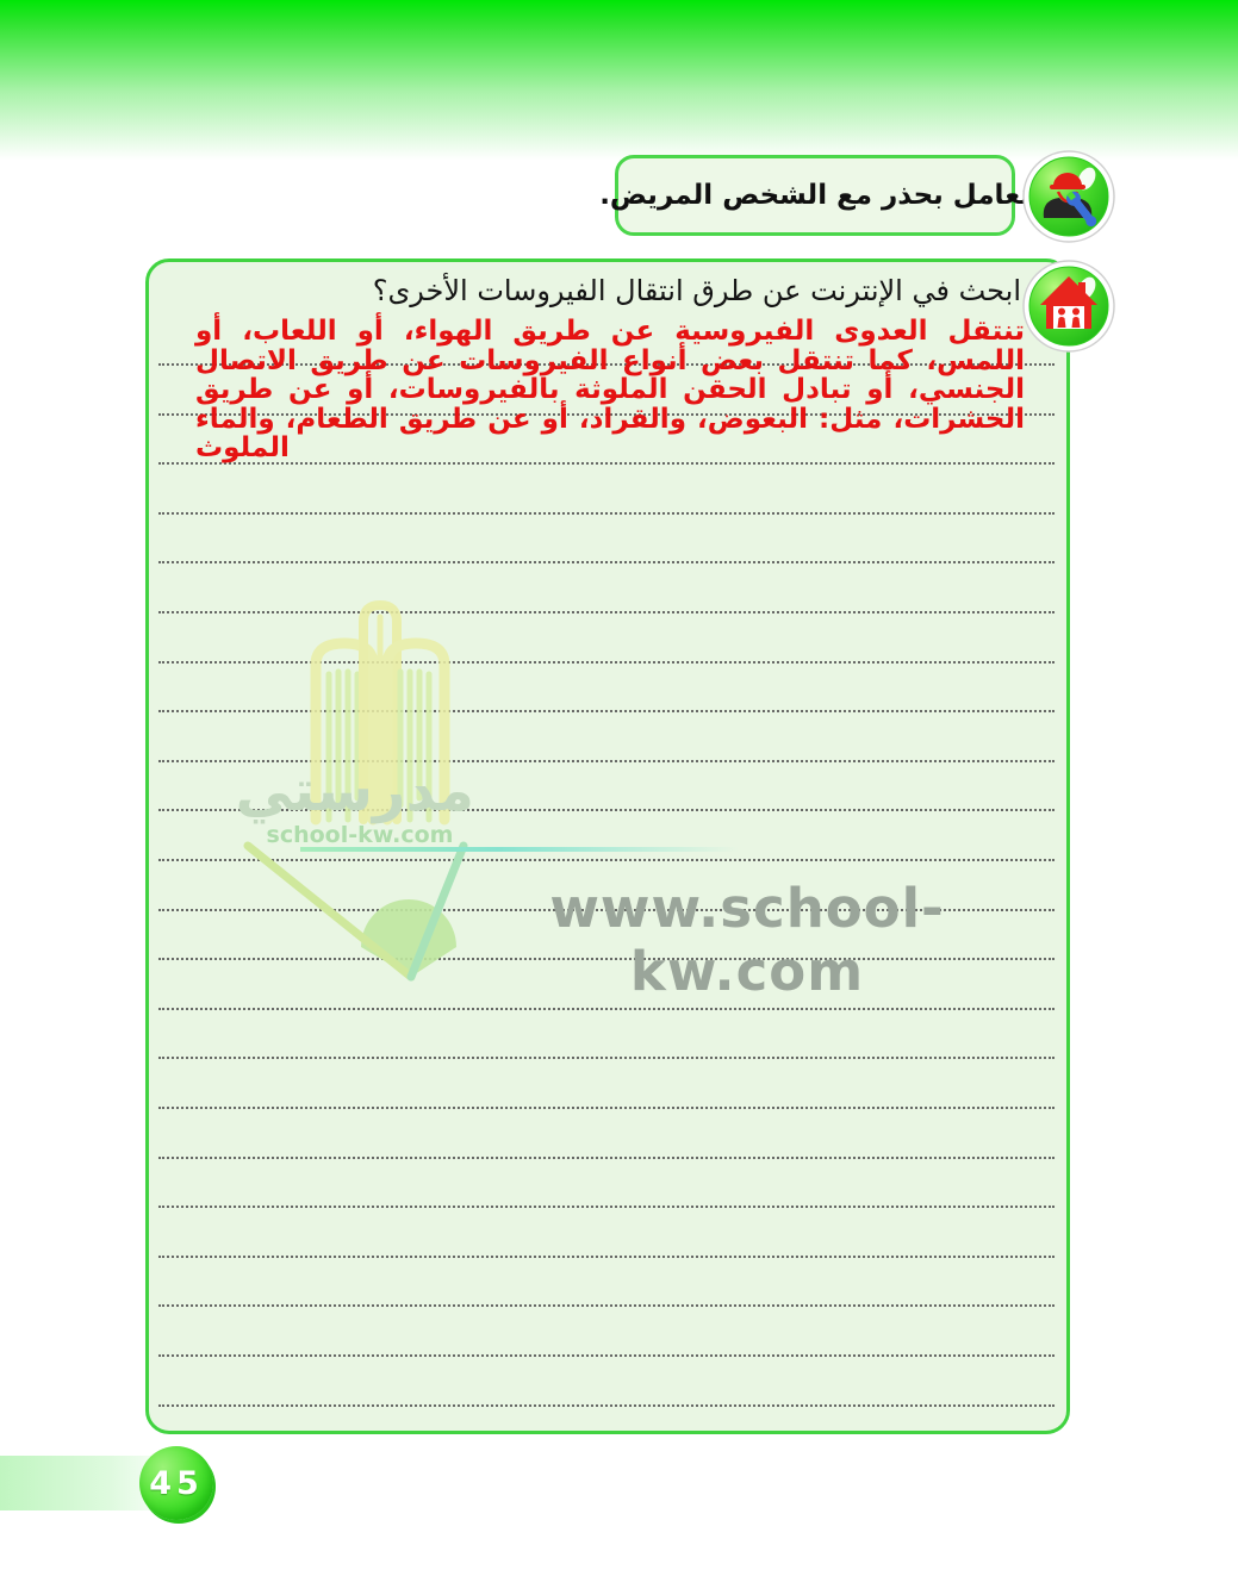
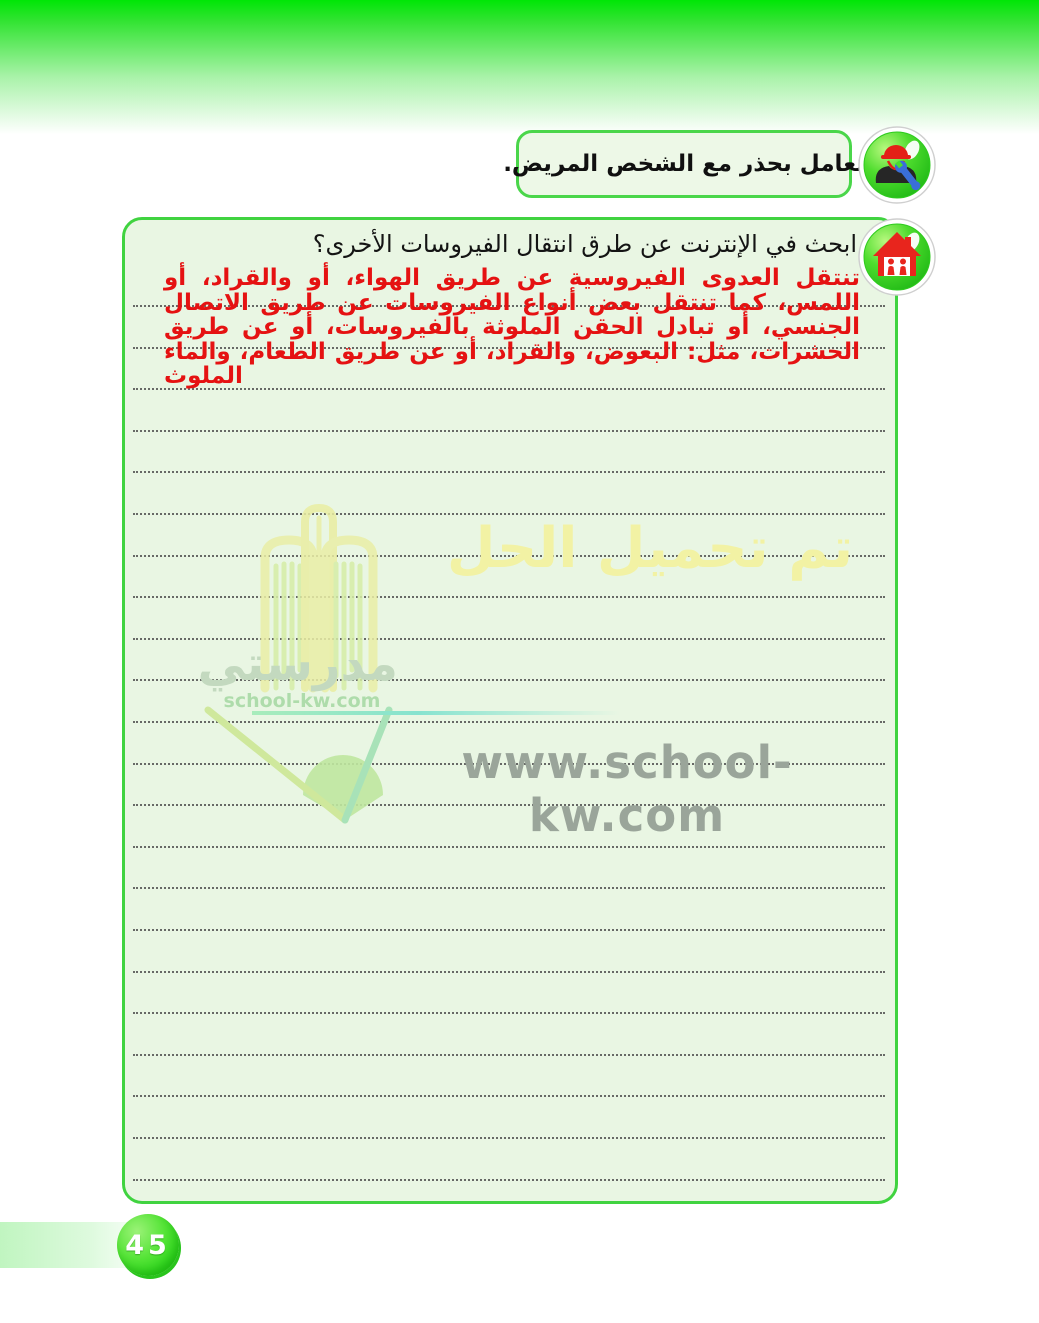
  عامل بحذر مع الشخص المريض.
  ابحث في الإنترنت عن طرق انتقال الفيروسات الأخرى؟
- تنتقل العدوى الفيروسية عن طريق الهواء، أو اللعاب، أو اللمس، كما تنتقل بعض أنواع الفيروسات عن طريق الاتصال الجنسي، أو تبادل الحقن الملوثة بالفيروسات، أو عن طريق الحشرات، مثل: البعوض، والقراد، أو عن طريق الطعام، والماء الملوث
+ تنتقل العدوى الفيروسية عن طريق الهواء، أو والقراد، أو اللمس، كما تنتقل بعض أنواع الفيروسات عن طريق الاتصال الجنسي، أو تبادل الحقن الملوثة بالفيروسات، أو عن طريق الحشرات، مثل: البعوض، والقراد، أو عن طريق الطعام، والماء الملوث
  مدرستي
  school-kw.com
+ تم تحميل الحل
  www.school-kw.com
  45
